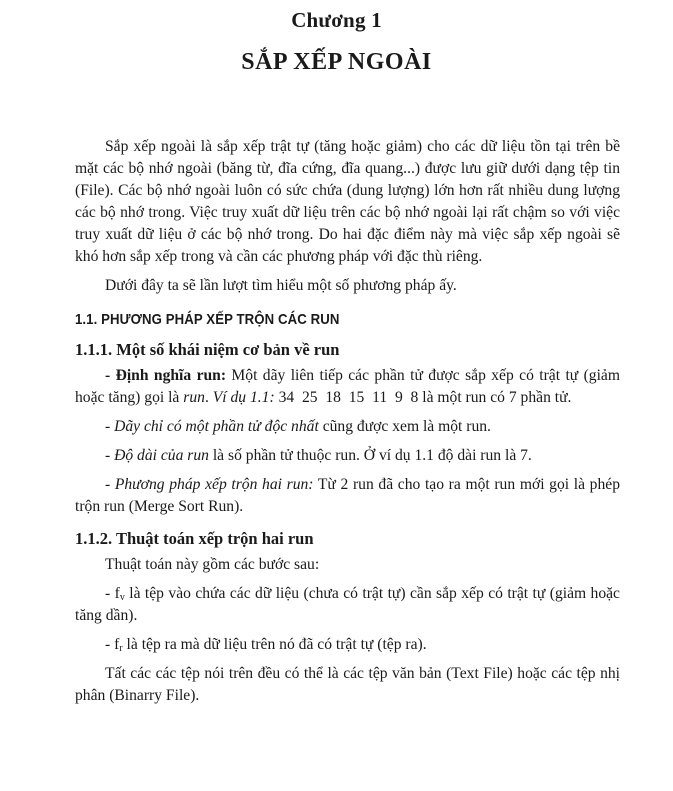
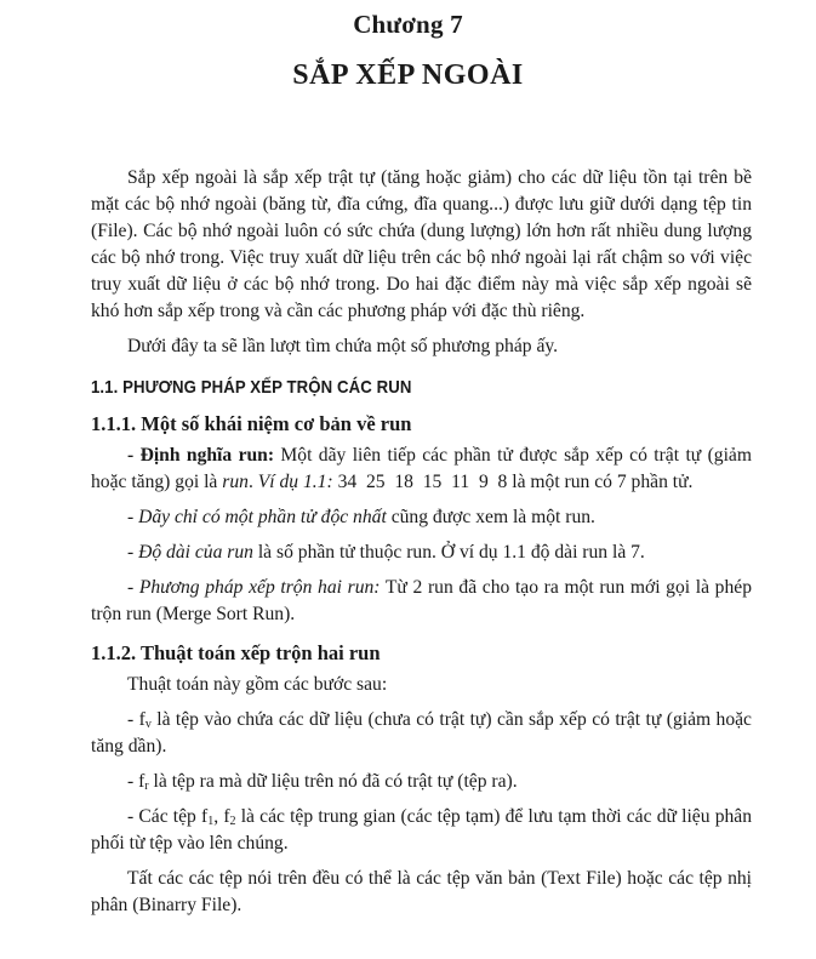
- Chương 1
+ Chương 7
  SẮP XẾP NGOÀI
  Sắp xếp ngoài là sắp xếp trật tự (tăng hoặc giảm) cho các dữ liệu tồn tại trên bề mặt các bộ nhớ ngoài (băng từ, đĩa cứng, đĩa quang...) được lưu giữ dưới dạng tệp tin (File). Các bộ nhớ ngoài luôn có sức chứa (dung lượng) lớn hơn rất nhiều dung lượng các bộ nhớ trong. Việc truy xuất dữ liệu trên các bộ nhớ ngoài lại rất chậm so với việc truy xuất dữ liệu ở các bộ nhớ trong. Do hai đặc điểm này mà việc sắp xếp ngoài sẽ khó hơn sắp xếp trong và cần các phương pháp với đặc thù riêng.
- Dưới đây ta sẽ lần lượt tìm hiểu một số phương pháp ấy.
+ Dưới đây ta sẽ lần lượt tìm chứa một số phương pháp ấy.
  1.1. PHƯƠNG PHÁP XẾP TRỘN CÁC RUN
  1.1.1. Một số khái niệm cơ bản về run
  - Định nghĩa run: Một dãy liên tiếp các phần tử được sắp xếp có trật tự (giảm hoặc tăng) gọi là run. Ví dụ 1.1: 34 25 18 15 11 9 8 là một run có 7 phần tử.
  - Dãy chỉ có một phần tử độc nhất cũng được xem là một run.
  - Độ dài của run là số phần tử thuộc run. Ở ví dụ 1.1 độ dài run là 7.
  - Phương pháp xếp trộn hai run: Từ 2 run đã cho tạo ra một run mới gọi là phép trộn run (Merge Sort Run).
  1.1.2. Thuật toán xếp trộn hai run
  Thuật toán này gồm các bước sau:
  - fv là tệp vào chứa các dữ liệu (chưa có trật tự) cần sắp xếp có trật tự (giảm hoặc tăng dần).
  - fr là tệp ra mà dữ liệu trên nó đã có trật tự (tệp ra).
+ - Các tệp f1, f2 là các tệp trung gian (các tệp tạm) để lưu tạm thời các dữ liệu phân phối từ tệp vào lên chúng.
  Tất các các tệp nói trên đều có thể là các tệp văn bản (Text File) hoặc các tệp nhị phân (Binarry File).
